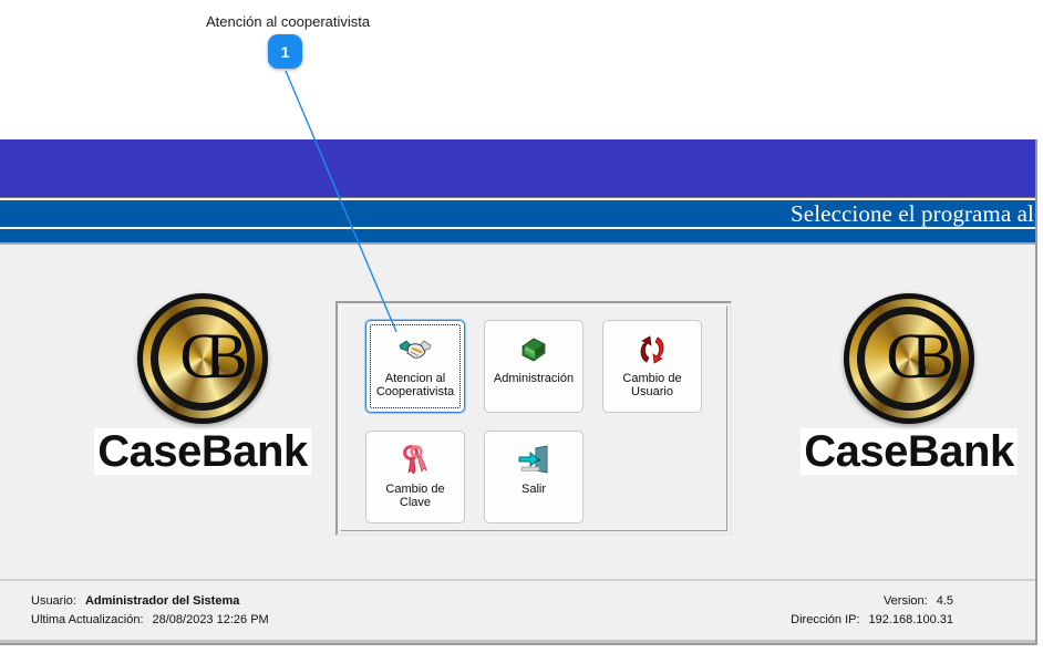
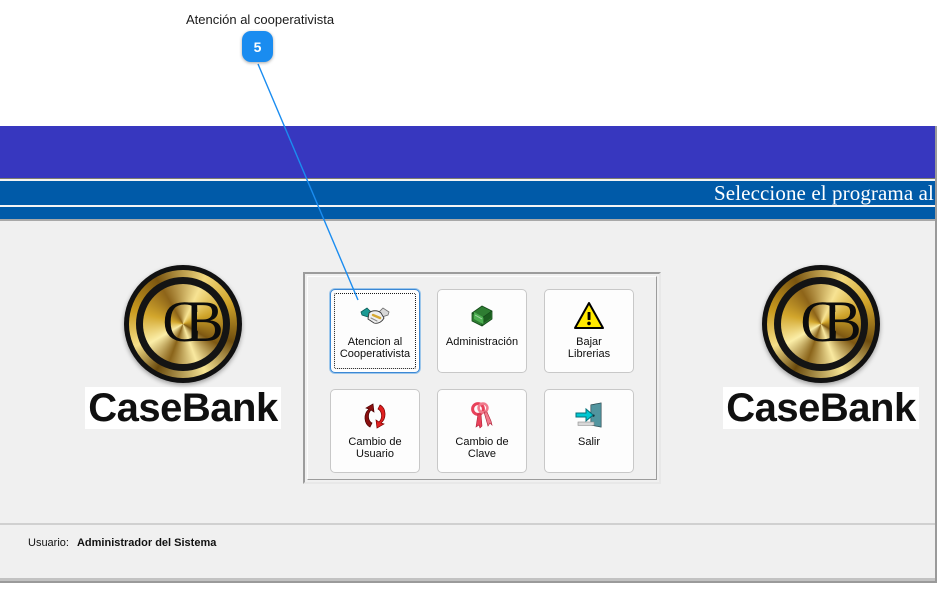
  Seleccione el programa al
  CB
  CaseBank
  CB
  CaseBank
  Usuario:
  Administrador del Sistema
- Ultima Actualización:
- 28/08/2023 12:26 PM
- Version:
- 4.5
- Dirección IP:
- 192.168.100.31
  Atencion al
  Cooperativista
  Administración
+ Bajar
+ Librerias
  Cambio de
  Usuario
  Cambio de
  Clave
  Salir
  Atención al cooperativista
- 1
+ 5
